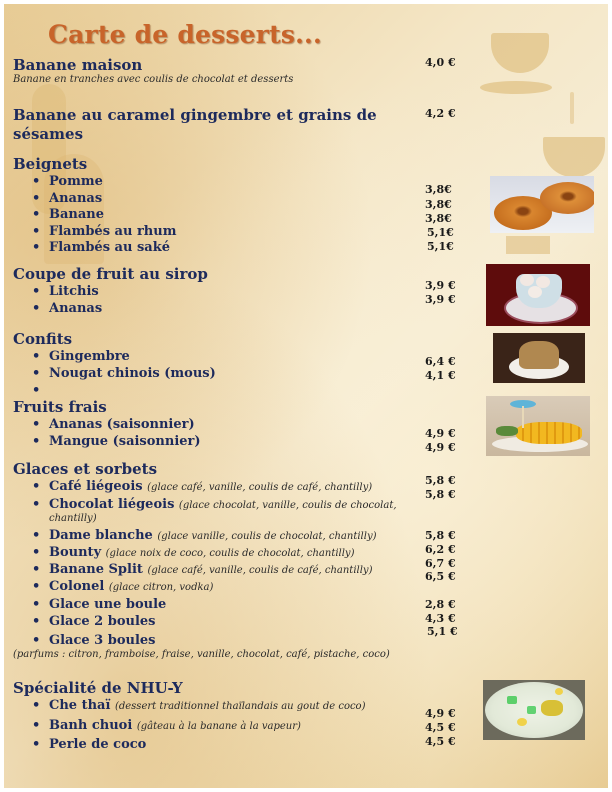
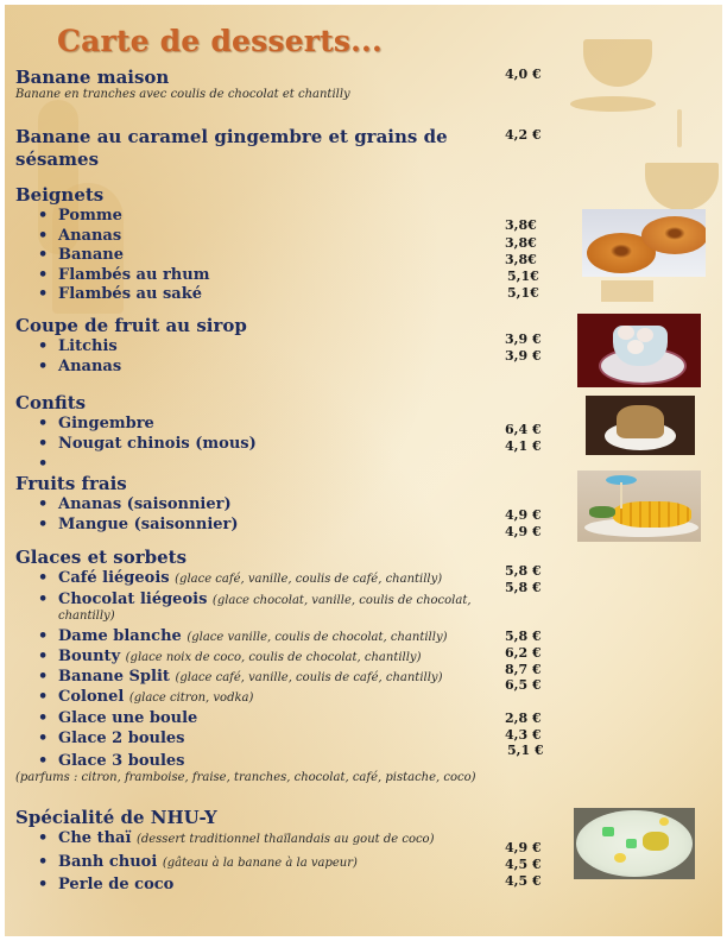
  Carte de desserts...
  Banane maison
- Banane en tranches avec coulis de chocolat et desserts
+ Banane en tranches avec coulis de chocolat et chantilly
  4,0 €
  Banane au caramel gingembre et grains de
  sésames
  4,2 €
  Beignets
  •
  Pomme
  •
  Ananas
  •
  Banane
  •
  Flambés au rhum
  •
  Flambés au saké
  3,8€
  3,8€
  3,8€
  5,1€
  5,1€
  Coupe de fruit au sirop
  •
  Litchis
  •
  Ananas
  3,9 €
  3,9 €
  Confits
  •
  Gingembre
  •
  Nougat chinois (mous)
  •
  6,4 €
  4,1 €
  Fruits frais
  •
  Ananas (saisonnier)
  •
  Mangue (saisonnier)
  4,9 €
  4,9 €
  Glaces et sorbets
  •
  Café liégeois (glace café, vanille, coulis de café, chantilly)
  •
  Chocolat liégeois (glace chocolat, vanille, coulis de chocolat,
  chantilly)
  •
  Dame blanche (glace vanille, coulis de chocolat, chantilly)
  •
  Bounty (glace noix de coco, coulis de chocolat, chantilly)
  •
  Banane Split (glace café, vanille, coulis de café, chantilly)
  •
  Colonel (glace citron, vodka)
  •
  Glace une boule
  •
  Glace 2 boules
  •
  Glace 3 boules
- (parfums : citron, framboise, fraise, vanille, chocolat, café, pistache, coco)
+ (parfums : citron, framboise, fraise, tranches, chocolat, café, pistache, coco)
  5,8 €
  5,8 €
  5,8 €
  6,2 €
- 6,7 €
+ 8,7 €
  6,5 €
  2,8 €
  4,3 €
  5,1 €
  Spécialité de NHU-Y
  •
  Che thaï (dessert traditionnel thaïlandais au gout de coco)
  •
  Banh chuoi (gâteau à la banane à la vapeur)
  •
  Perle de coco
  4,9 €
  4,5 €
  4,5 €
